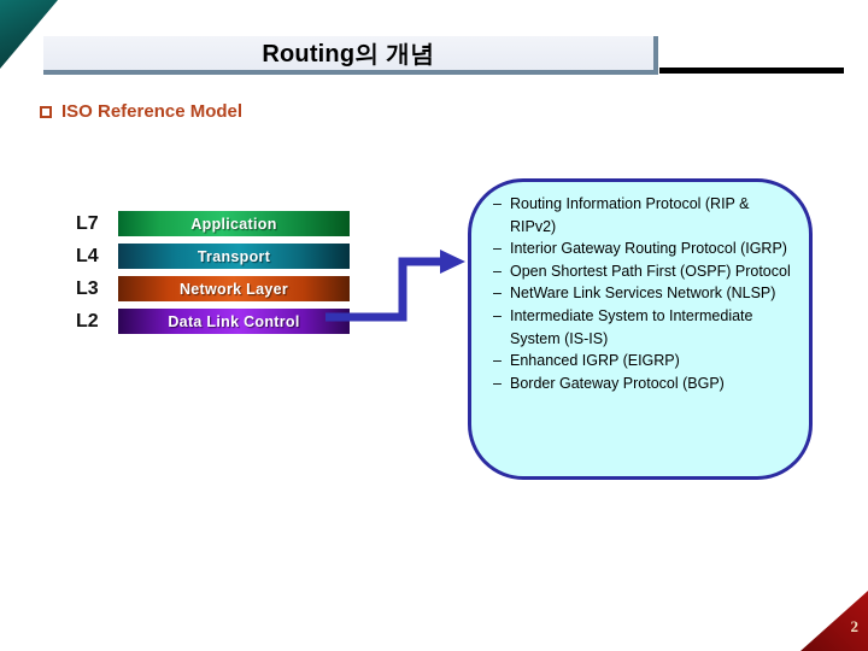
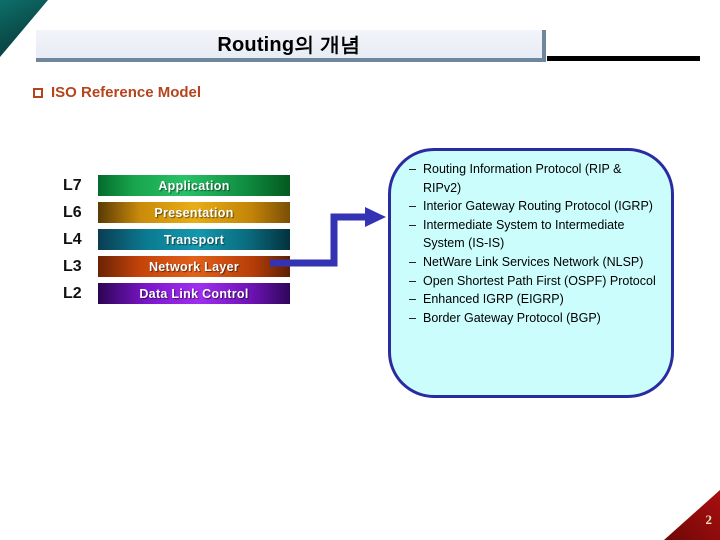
  Routing의 개념
  ISO Reference Model
  L7
  Application
+ L6
+ Presentation
  L4
  Transport
  L3
  Network Layer
  L2
  Data Link Control
  –
  Routing Information Protocol (RIP & RIPv2)
  –
  Interior Gateway Routing Protocol (IGRP)
  –
- Open Shortest Path First (OSPF) Protocol
+ Intermediate System to Intermediate System (IS-IS)
  –
  NetWare Link Services Network (NLSP)
  –
- Intermediate System to Intermediate System (IS-IS)
+ Open Shortest Path First (OSPF) Protocol
  –
  Enhanced IGRP (EIGRP)
  –
  Border Gateway Protocol (BGP)
  2
